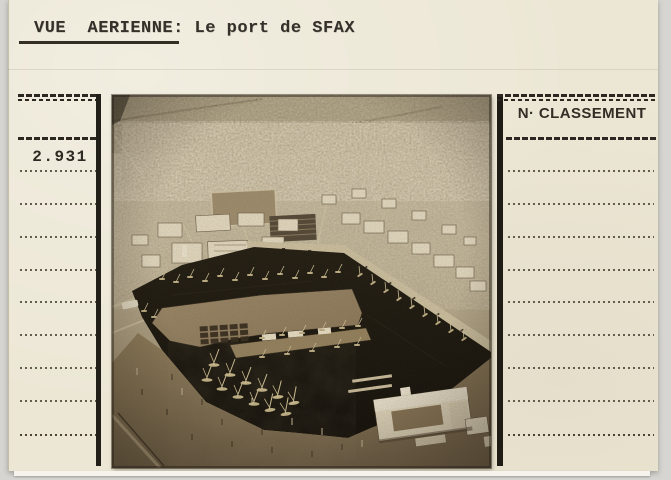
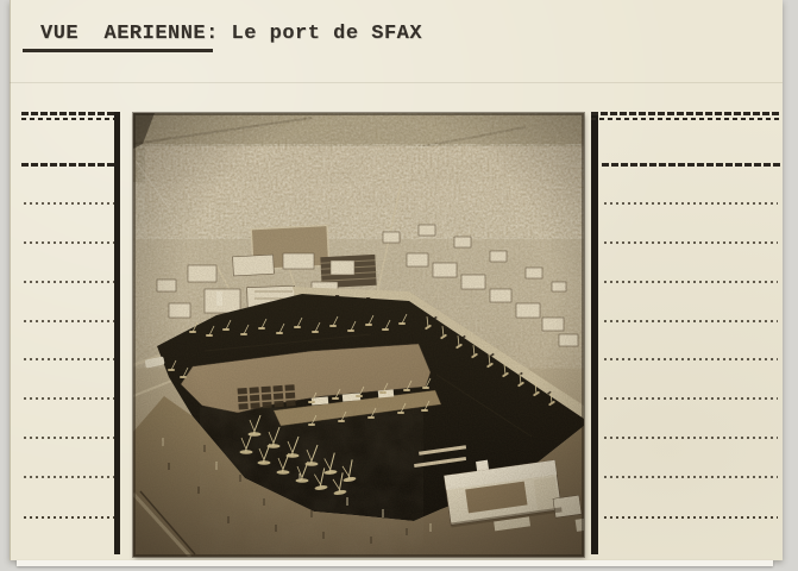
  VUE AERIENNE: Le port de SFAX
- 2.931
- N· CLASSEMENT
